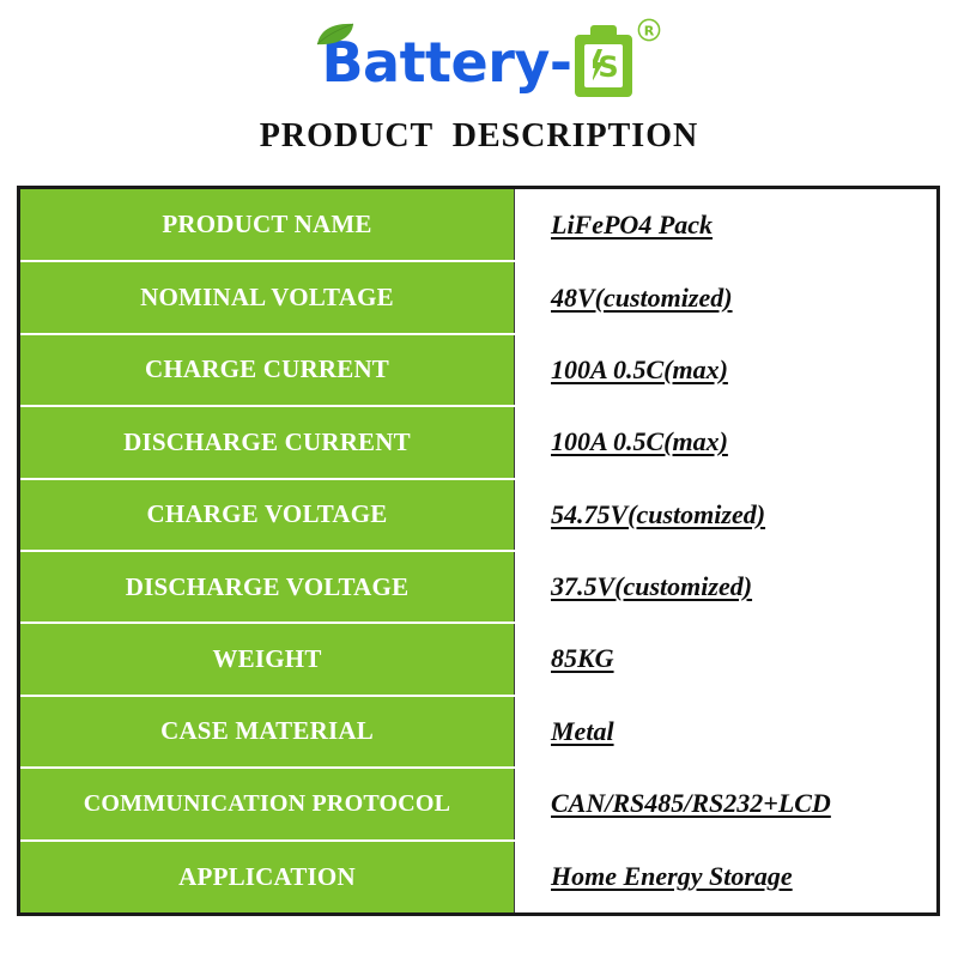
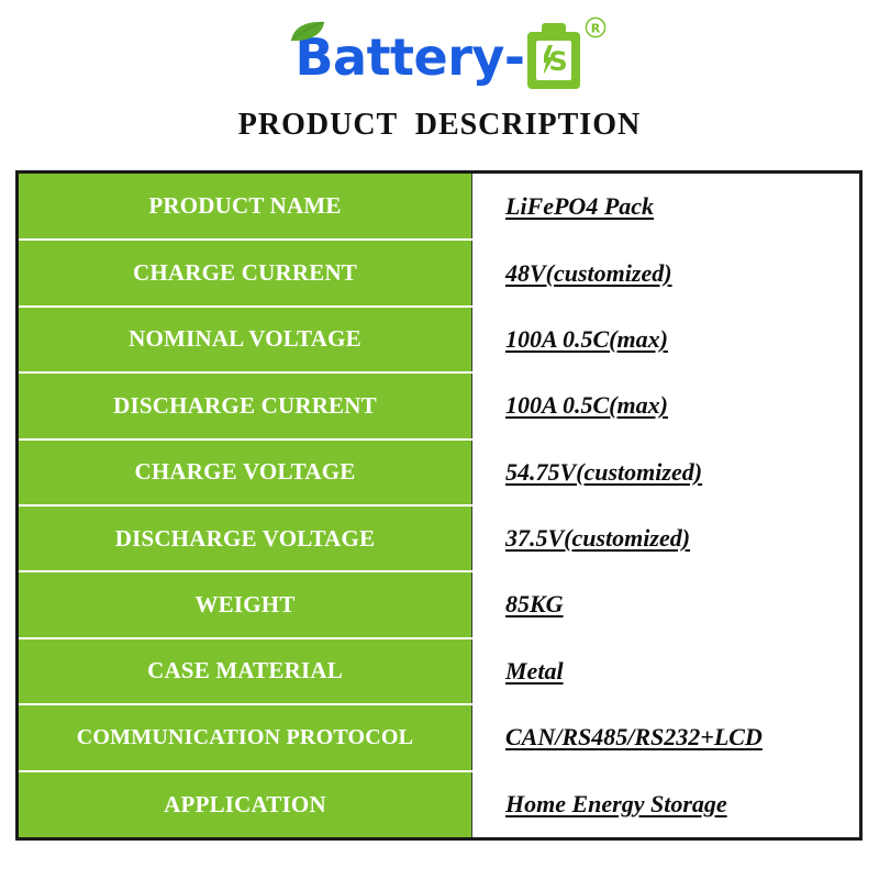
  Battery-
  S
  R
  PRODUCT DESCRIPTION
  PRODUCT NAME	LiFePO4 Pack
- NOMINAL VOLTAGE	48V(customized)
+ CHARGE CURRENT	48V(customized)
- CHARGE CURRENT	100A 0.5C(max)
+ NOMINAL VOLTAGE	100A 0.5C(max)
  DISCHARGE CURRENT	100A 0.5C(max)
  CHARGE VOLTAGE	54.75V(customized)
  DISCHARGE VOLTAGE	37.5V(customized)
  WEIGHT	85KG
  CASE MATERIAL	Metal
  COMMUNICATION PROTOCOL	CAN/RS485/RS232+LCD
  APPLICATION	Home Energy Storage
